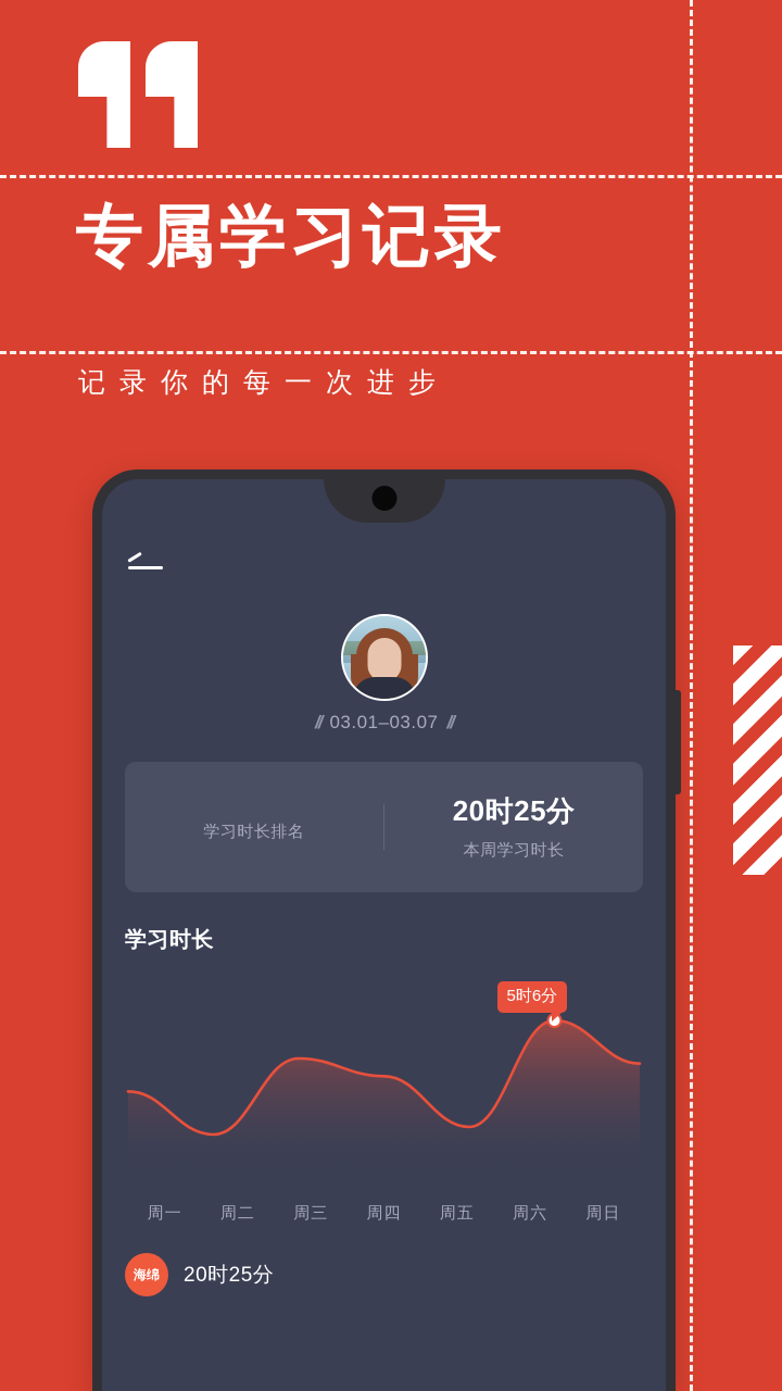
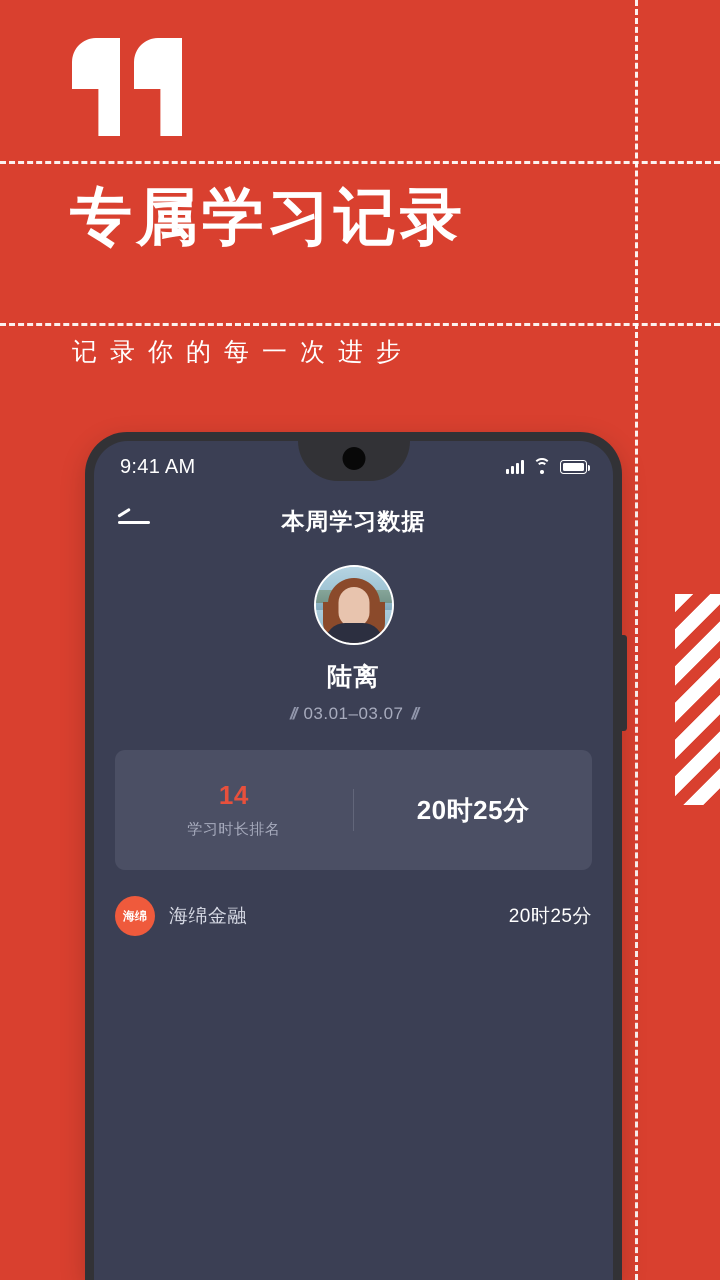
  专属学习记录
  记录你的每一次进步
+ 9:41 AM
+ 本周学习数据
+ 陆离
  //
  03.01–03.07
  //
+ 14
  学习时长排名
  20时25分
- 本周学习时长
- 学习时长
- 5时6分
- 周一
- 周二
- 周三
- 周四
- 周五
- 周六
- 周日
  海绵
+ 海绵金融
  20时25分
